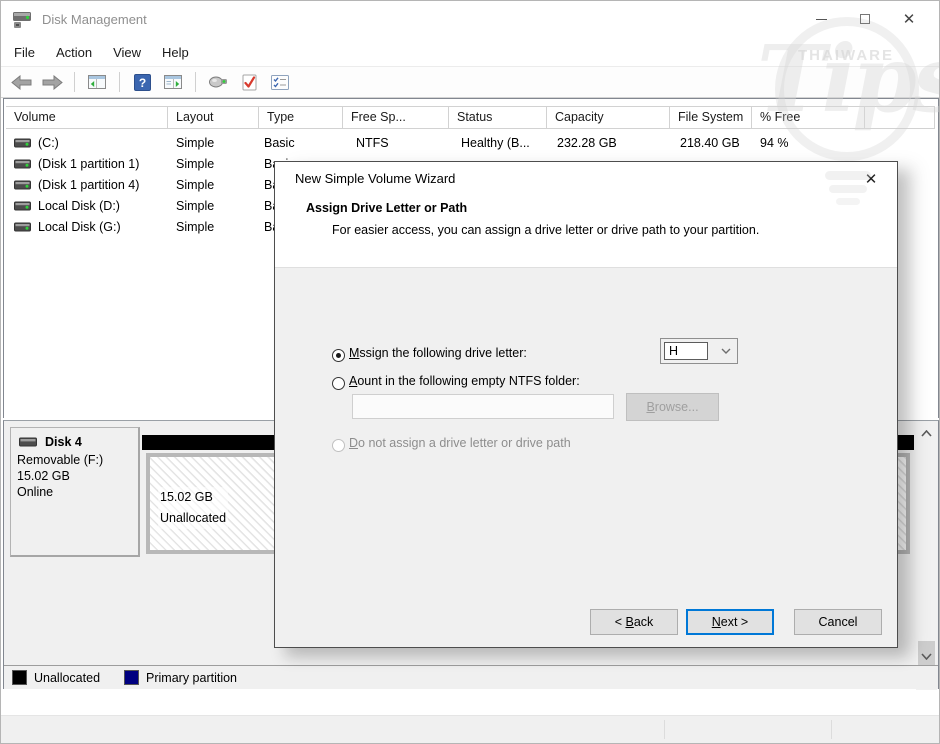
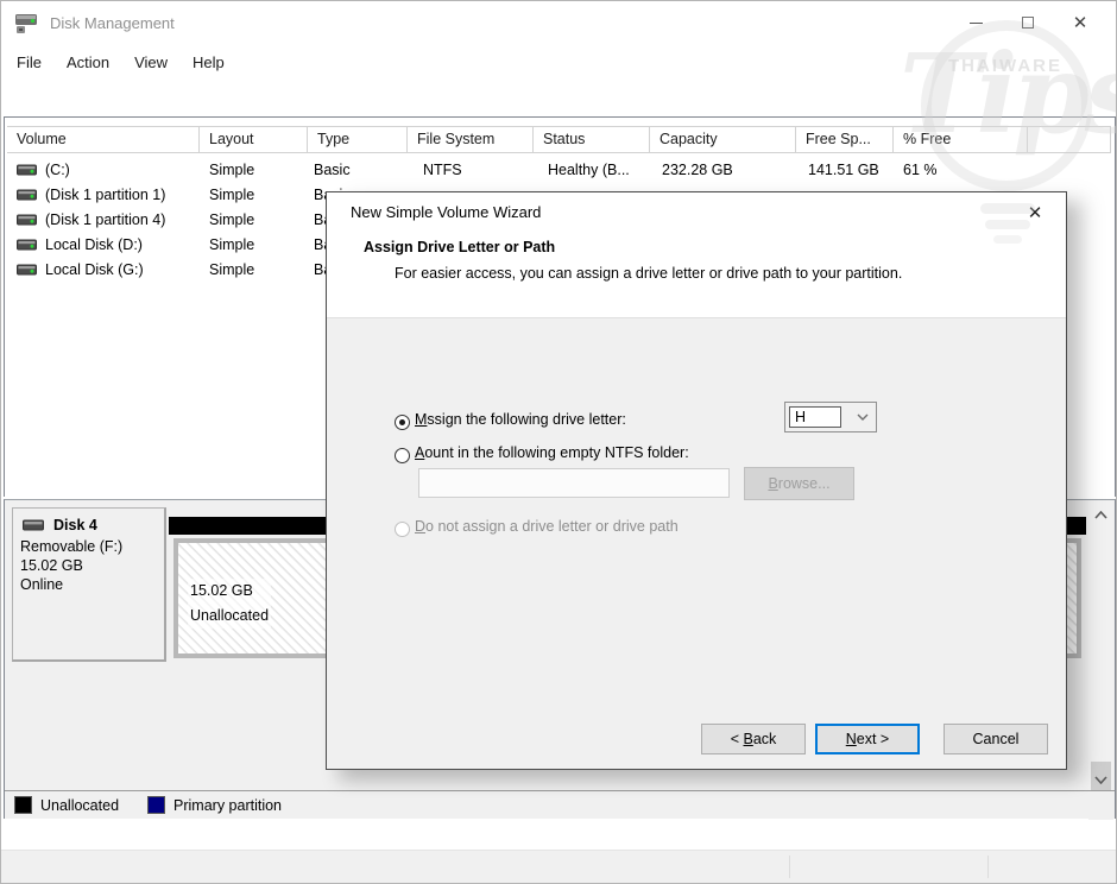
  Disk Management
  ✕
  File
  Action
  View
  Help
- ?
  Volume
  Layout
  Type
- Free Sp...
+ File System
  Status
  Capacity
- File System
+ Free Sp...
  % Free
  (C:)
  Simple
  Basic
  NTFS
  Healthy (B...
  232.28 GB
- 218.40 GB
+ 141.51 GB
- 94 %
+ 61 %
  (Disk 1 partition 1)
  Simple
  (Disk 1 partition 4)
  Simple
  Local Disk (D:)
  Simple
  Local Disk (G:)
  Simple
  Disk 4
  Removable (F:)
  15.02 GB
  Online
  15.02 GB
  Unallocated
  Unallocated
  Primary partition
  New Simple Volume Wizard
  ✕
  Assign Drive Letter or Path
  For easier access, you can assign a drive letter or drive path to your partition.
  Mssign the following drive letter:
  H
  Aount in the following empty NTFS folder:
  Browse...
  Do not assign a drive letter or drive path
  < Back
  Next >
  Cancel
  THAIWARE
  Tips
